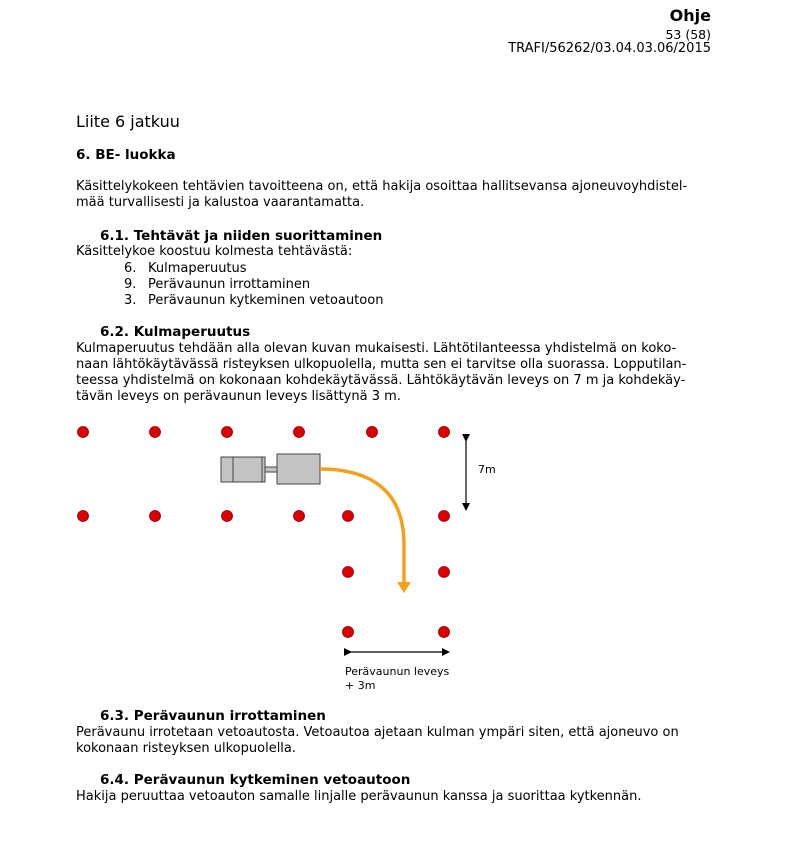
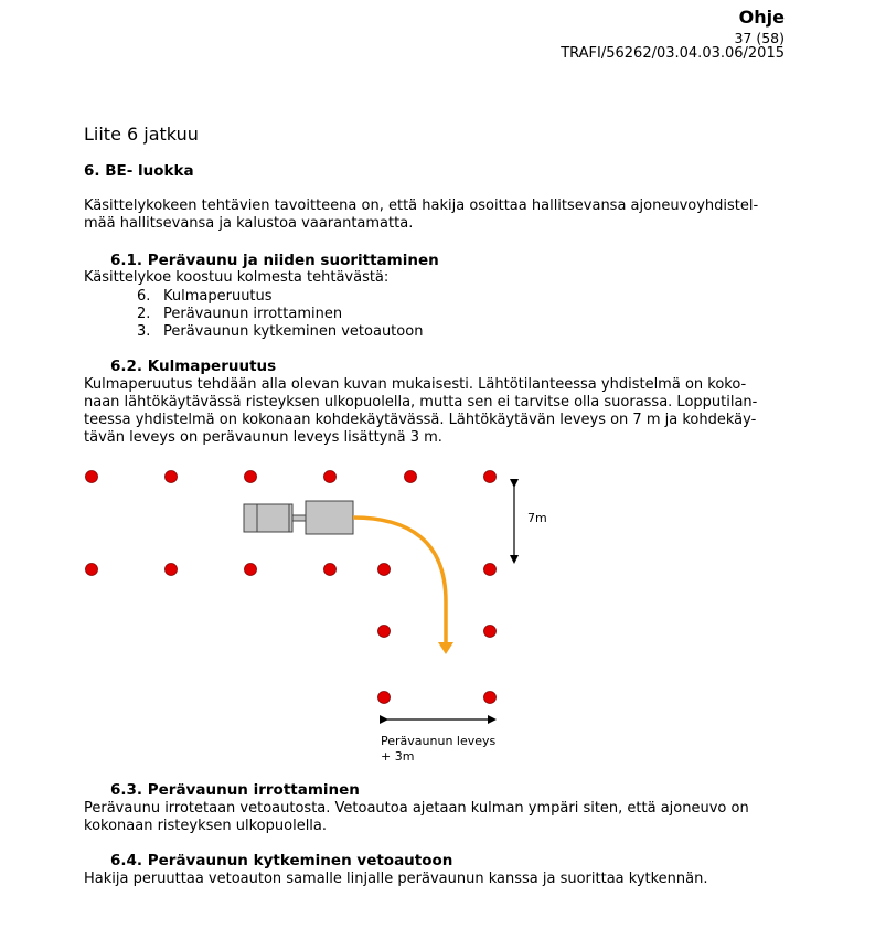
  Ohje
- 53 (58)
+ 37 (58)
  TRAFI/56262/03.04.03.06/2015
  Liite 6 jatkuu
  6. BE- luokka
  Käsittelykokeen tehtävien tavoitteena on, että hakija osoittaa hallitsevansa ajoneuvoyhdistel-
- mää turvallisesti ja kalustoa vaarantamatta.
+ mää hallitsevansa ja kalustoa vaarantamatta.
- 6.1. Tehtävät ja niiden suorittaminen
+ 6.1. Perävaunu ja niiden suorittaminen
  Käsittelykoe koostuu kolmesta tehtävästä:
  6. Kulmaperuutus
- 9. Perävaunun irrottaminen
+ 2. Perävaunun irrottaminen
  3. Perävaunun kytkeminen vetoautoon
  6.2. Kulmaperuutus
  Kulmaperuutus tehdään alla olevan kuvan mukaisesti. Lähtötilanteessa yhdistelmä on koko-
  naan lähtökäytävässä risteyksen ulkopuolella, mutta sen ei tarvitse olla suorassa. Lopputilan-
  teessa yhdistelmä on kokonaan kohdekäytävässä. Lähtökäytävän leveys on 7 m ja kohdekäy-
  tävän leveys on perävaunun leveys lisättynä 3 m.
  7m
  Perävaunun leveys
  + 3m
  6.3. Perävaunun irrottaminen
  Perävaunu irrotetaan vetoautosta. Vetoautoa ajetaan kulman ympäri siten, että ajoneuvo on
  kokonaan risteyksen ulkopuolella.
  6.4. Perävaunun kytkeminen vetoautoon
  Hakija peruuttaa vetoauton samalle linjalle perävaunun kanssa ja suorittaa kytkennän.
